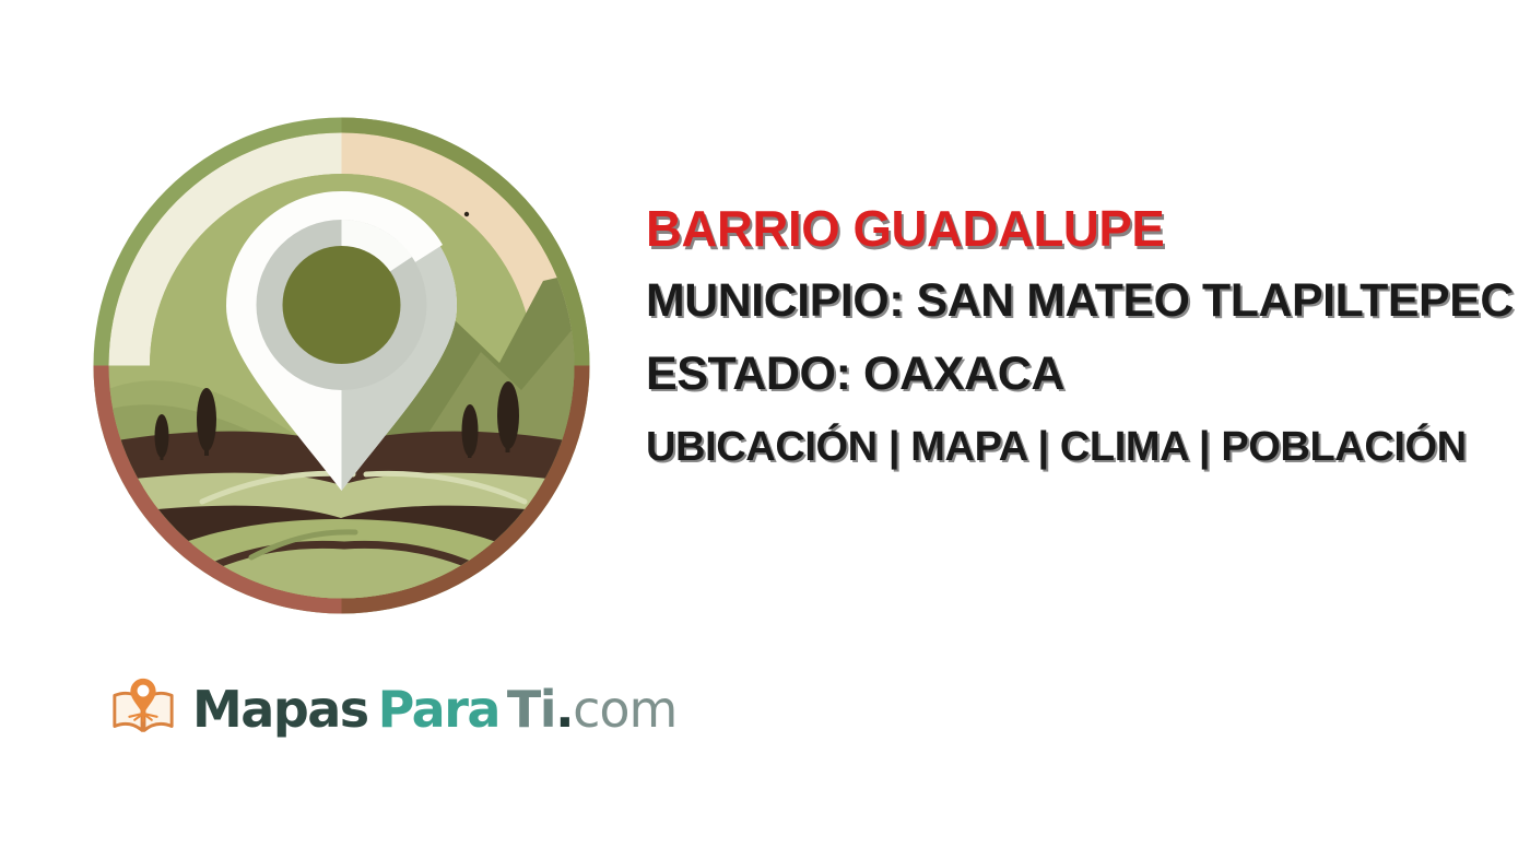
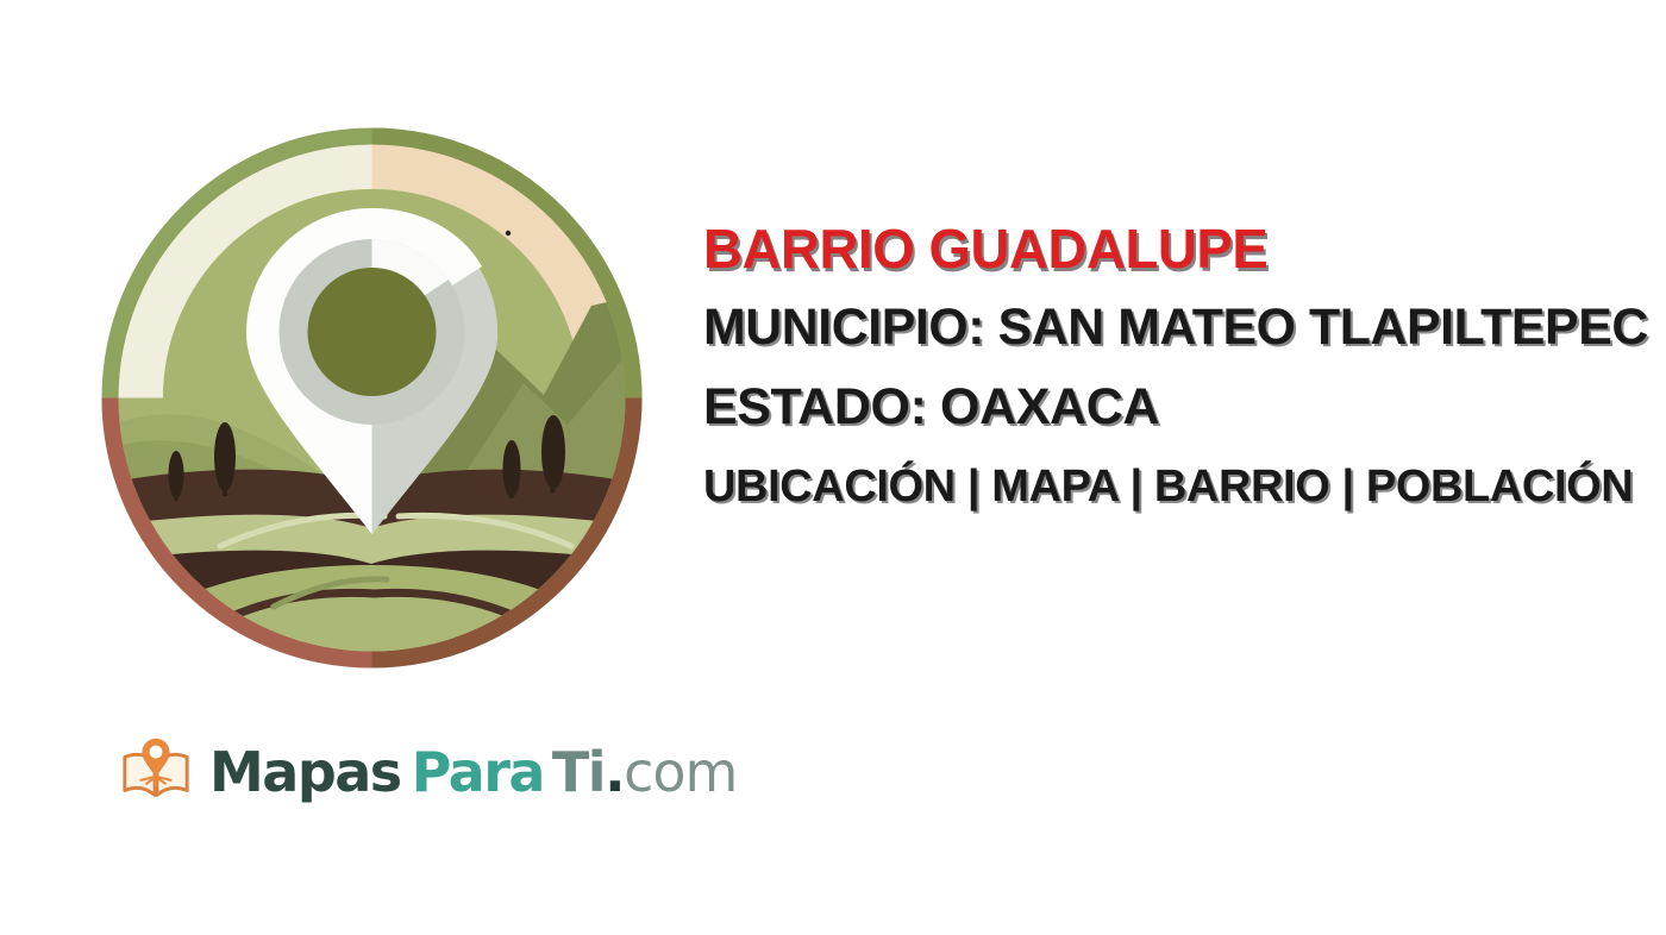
  BARRIO GUADALUPE
  MUNICIPIO: SAN MATEO TLAPILTEPEC
  ESTADO: OAXACA
- UBICACIÓN | MAPA | CLIMA | POBLACIÓN
+ UBICACIÓN | MAPA | BARRIO | POBLACIÓN
  Mapas
  Para
  Ti
  .
  com
